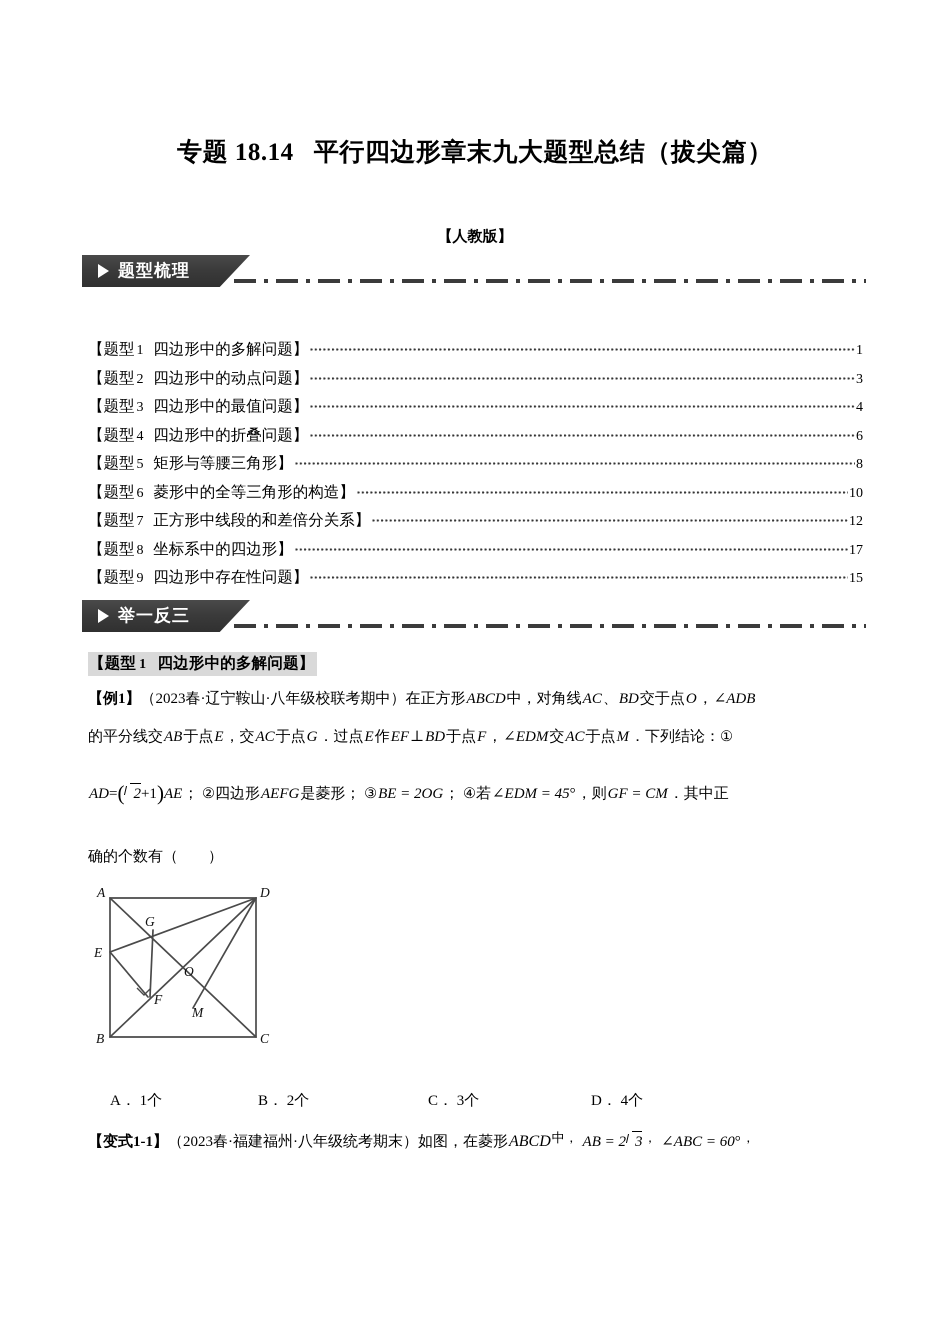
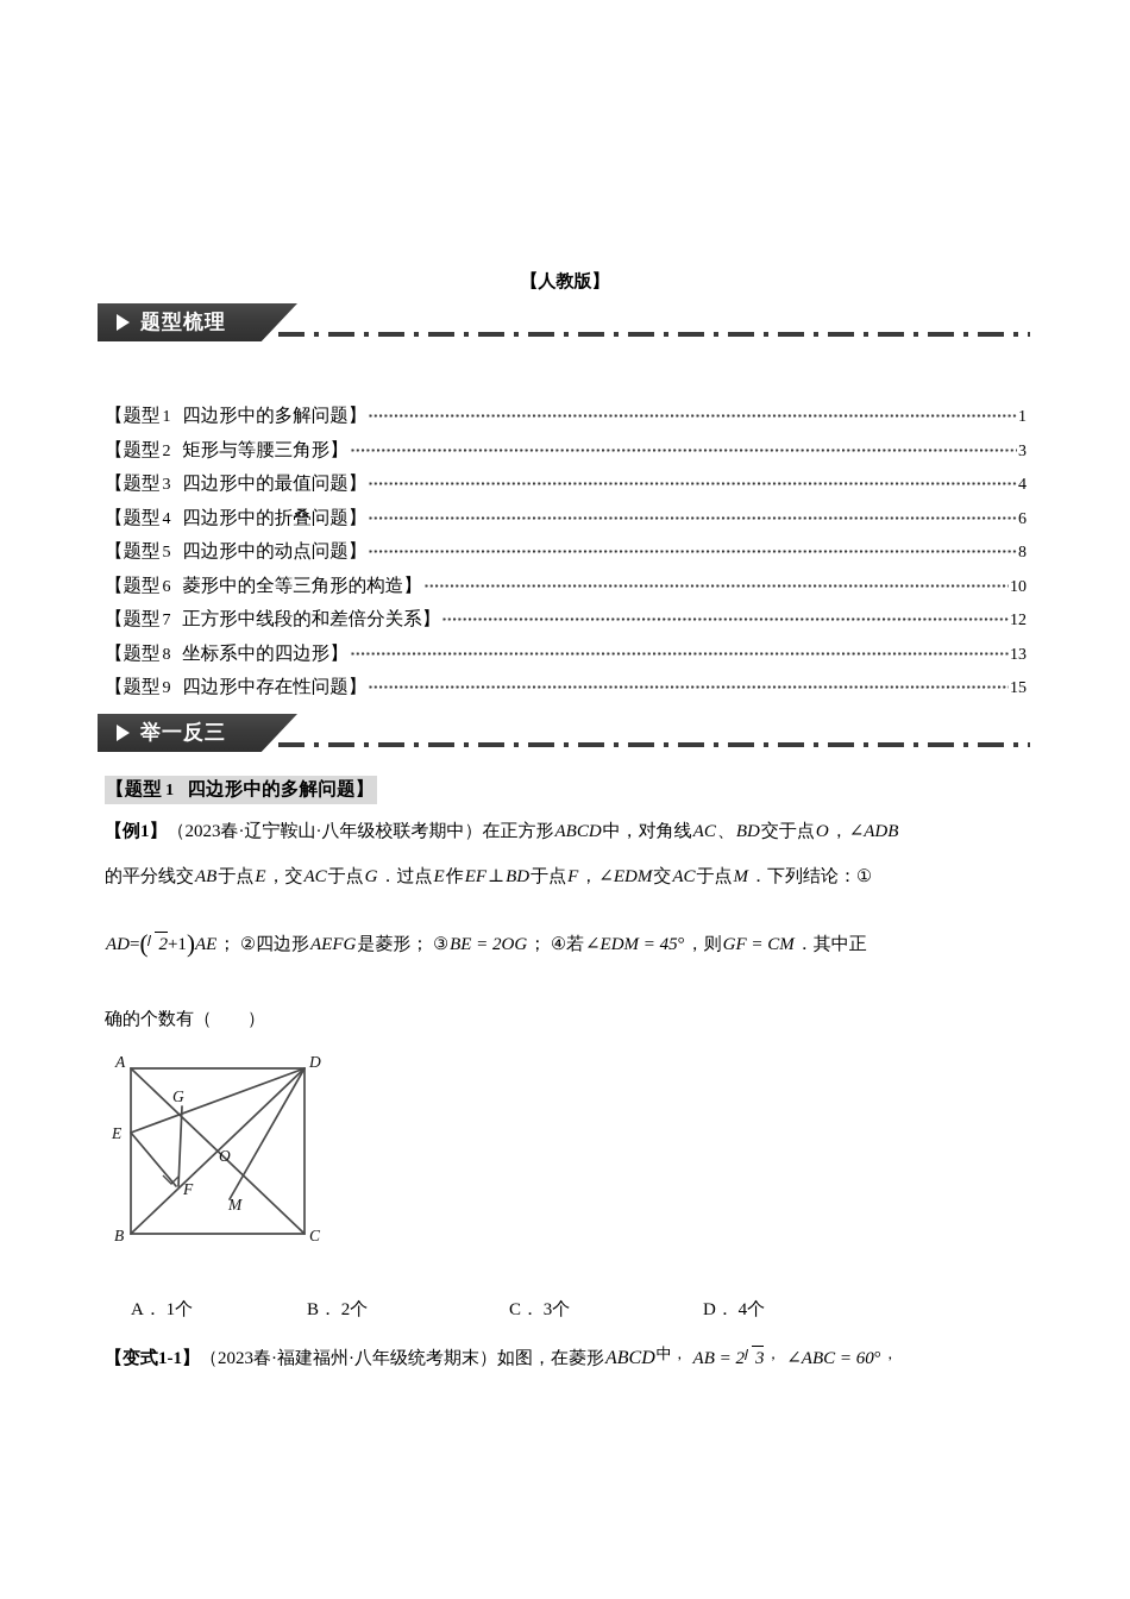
- 专题 18.14 平行四边形章末九大题型总结（拔尖篇）
  【人教版】
  题型梳理
  【题型 1 四边形中的多解问题】
  1
- 【题型 2 四边形中的动点问题】
+ 【题型 2 矩形与等腰三角形】
  3
  【题型 3 四边形中的最值问题】
  4
  【题型 4 四边形中的折叠问题】
  6
- 【题型 5 矩形与等腰三角形】
+ 【题型 5 四边形中的动点问题】
  8
  【题型 6 菱形中的全等三角形的构造】
  10
  【题型 7 正方形中线段的和差倍分关系】
  12
  【题型 8 坐标系中的四边形】
- 17
+ 13
  【题型 9 四边形中存在性问题】
  15
  举一反三
  【题型 1 四边形中的多解问题】
  【例1】（2023春·辽宁鞍山·八年级校联考期中）在正方形ABCD中，对角线AC、BD交于点O，∠ADB
  的平分线交AB于点E，交AC于点G．过点E作EF⊥BD于点F，∠EDM交AC于点M．下列结论：①
  AD=( 2+1)AE； ②四边形AEFG是菱形； ③BE = 2OG； ④若∠EDM = 45°，则GF = CM．其中正
  确的个数有（ ）
  A
  D
  B
  C
  E
  G
  F
  O
  M
  A． 1个
  B． 2个
  C． 3个
  D． 4个
  【变式1-1】（2023春·福建福州·八年级统考期末）如图，在菱形ABCD中， AB = 2 3， ∠ABC = 60°，
